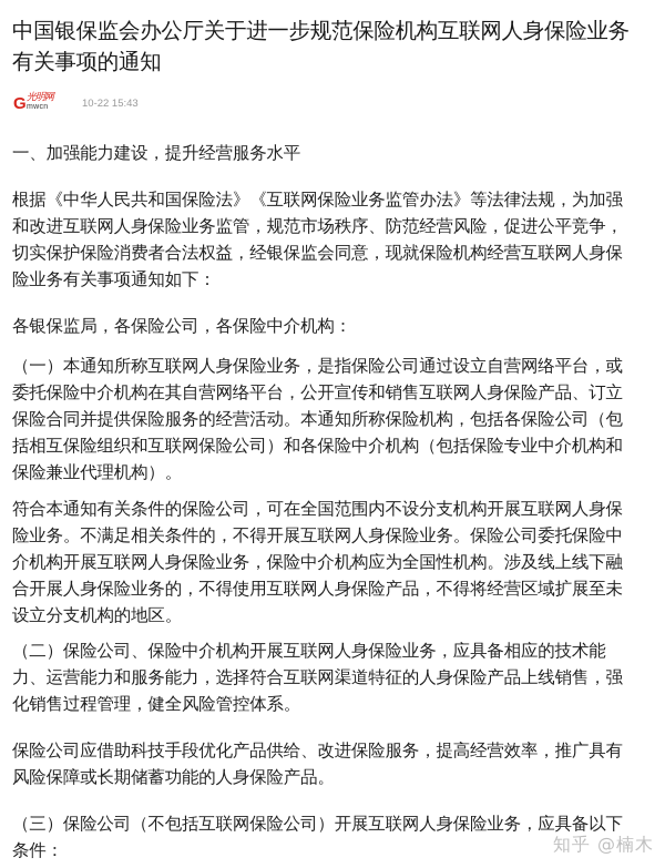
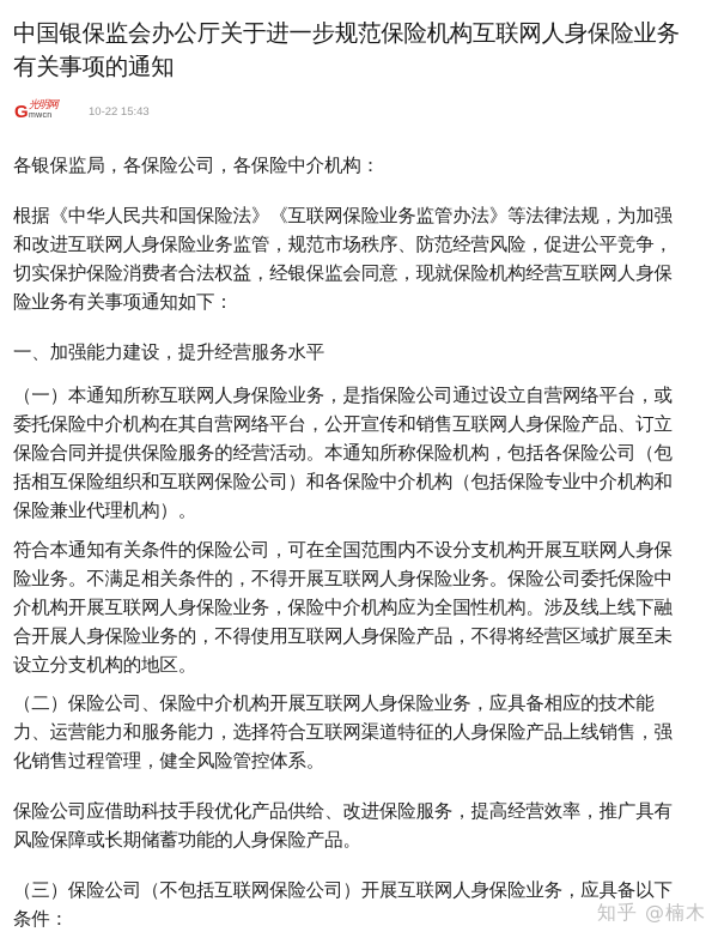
  中国银保监会办公厅关于进一步规范保险机构互联网人身保险业务有关事项的通知
  G
  光明网
  10-22 15:43
- 一、加强能力建设，提升经营服务水平
+ 各银保监局，各保险公司，各保险中介机构：
  根据《中华人民共和国保险法》《互联网保险业务监管办法》等法律法规，为加强和改进互联网人身保险业务监管，规范市场秩序、防范经营风险，促进公平竞争，切实保护保险消费者合法权益，经银保监会同意，现就保险机构经营互联网人身保险业务有关事项通知如下：
- 各银保监局，各保险公司，各保险中介机构：
+ 一、加强能力建设，提升经营服务水平
  （一）本通知所称互联网人身保险业务，是指保险公司通过设立自营网络平台，或委托保险中介机构在其自营网络平台，公开宣传和销售互联网人身保险产品、订立保险合同并提供保险服务的经营活动。本通知所称保险机构，包括各保险公司（包括相互保险组织和互联网保险公司）和各保险中介机构（包括保险专业中介机构和保险兼业代理机构）。
  符合本通知有关条件的保险公司，可在全国范围内不设分支机构开展互联网人身保险业务。不满足相关条件的，不得开展互联网人身保险业务。保险公司委托保险中介机构开展互联网人身保险业务，保险中介机构应为全国性机构。涉及线上线下融合开展人身保险业务的，不得使用互联网人身保险产品，不得将经营区域扩展至未设立分支机构的地区。
  （二）保险公司、保险中介机构开展互联网人身保险业务，应具备相应的技术能力、运营能力和服务能力，选择符合互联网渠道特征的人身保险产品上线销售，强化销售过程管理，健全风险管控体系。
  保险公司应借助科技手段优化产品供给、改进保险服务，提高经营效率，推广具有风险保障或长期储蓄功能的人身保险产品。
  （三）保险公司（不包括互联网保险公司）开展互联网人身保险业务，应具备以下条件：
  知乎 @楠木
